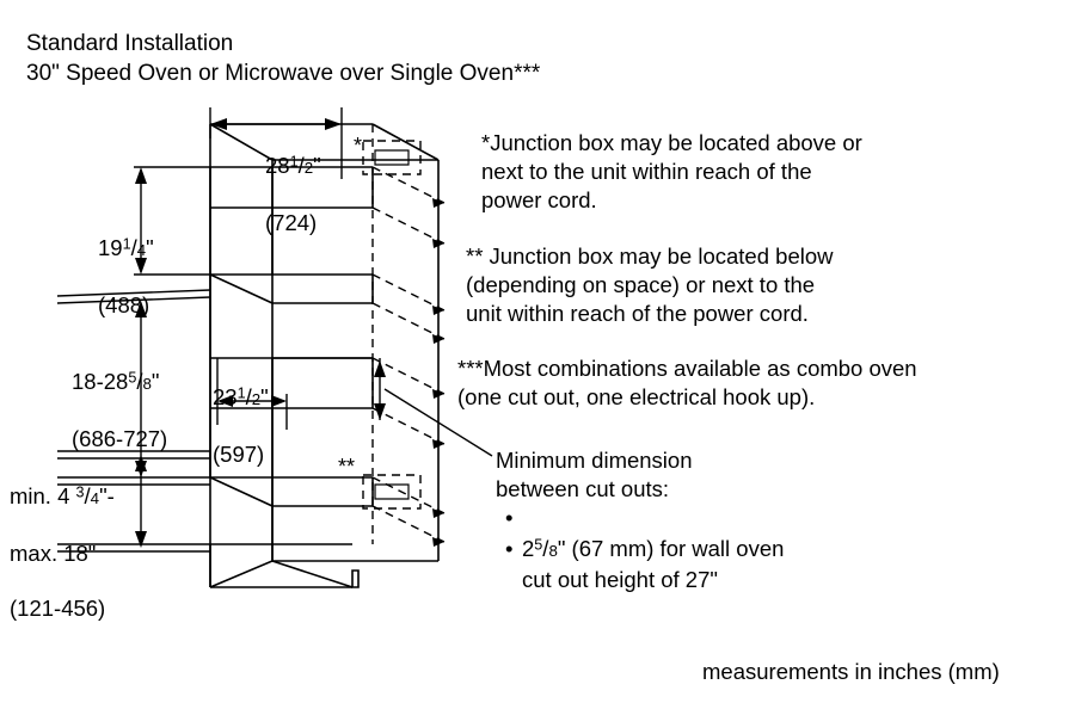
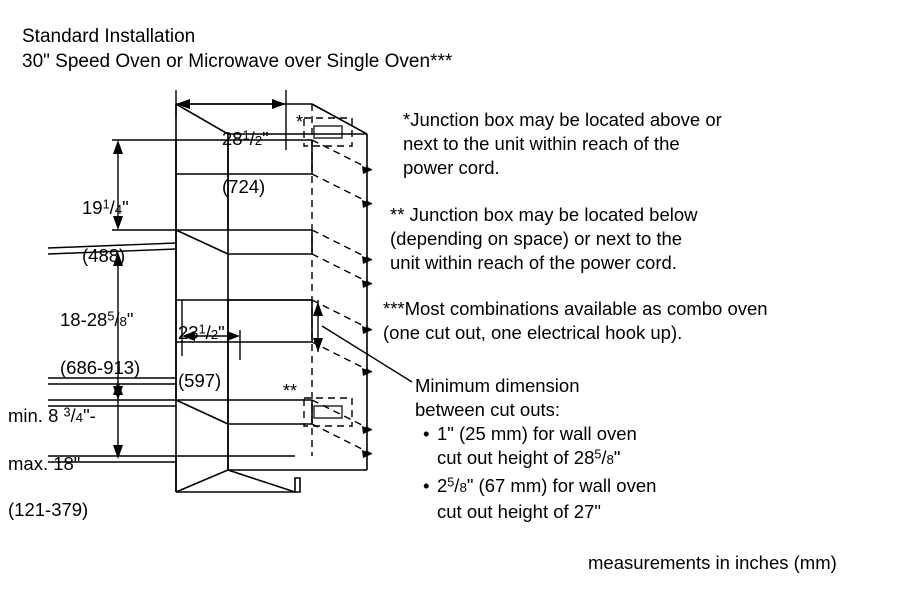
  Standard Installation
  30" Speed Oven or Microwave over Single Oven***
  *Junction box may be located above or
  next to the unit within reach of the
  power cord.
  ** Junction box may be located below
  (depending on space) or next to the
  unit within reach of the power cord.
  ***Most combinations available as combo oven
  (one cut out, one electrical hook up).
  Minimum dimension
  between cut outs:
  •
+ 1" (25 mm) for wall oven
+ cut out height of 285/8"
  •
  25/8" (67 mm) for wall oven
  cut out height of 27"
  measurements in inches (mm)
  *
  **
  281/2"
  (724)
  191/4"
  (488)
  18-285/8"
- (686-727)
+ (686-913)
  231/2"
  (597)
- min. 4 3/4"-
+ min. 8 3/4"-
  max. 18"
- (121-456)
+ (121-379)
